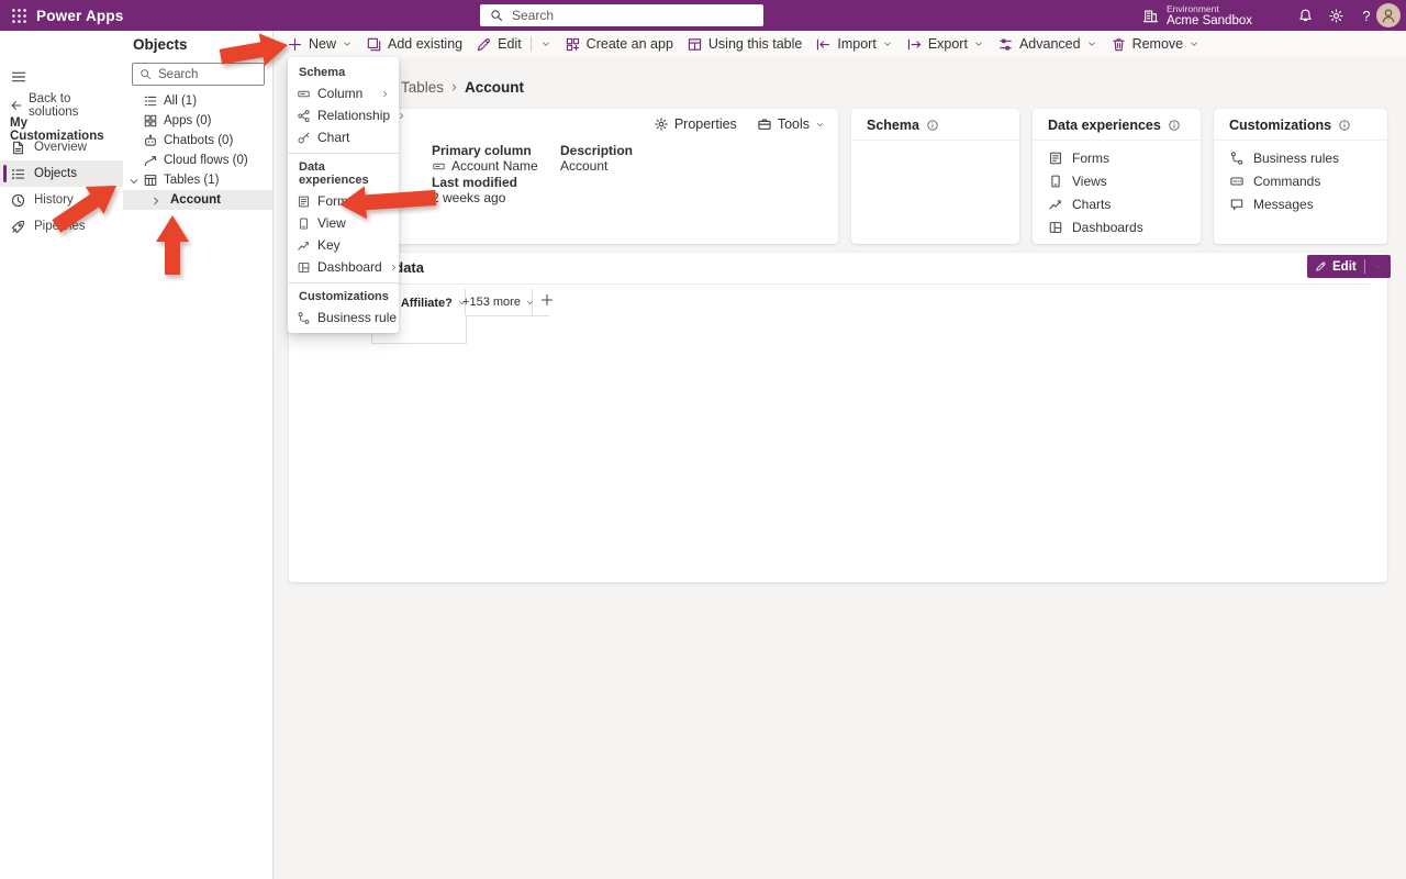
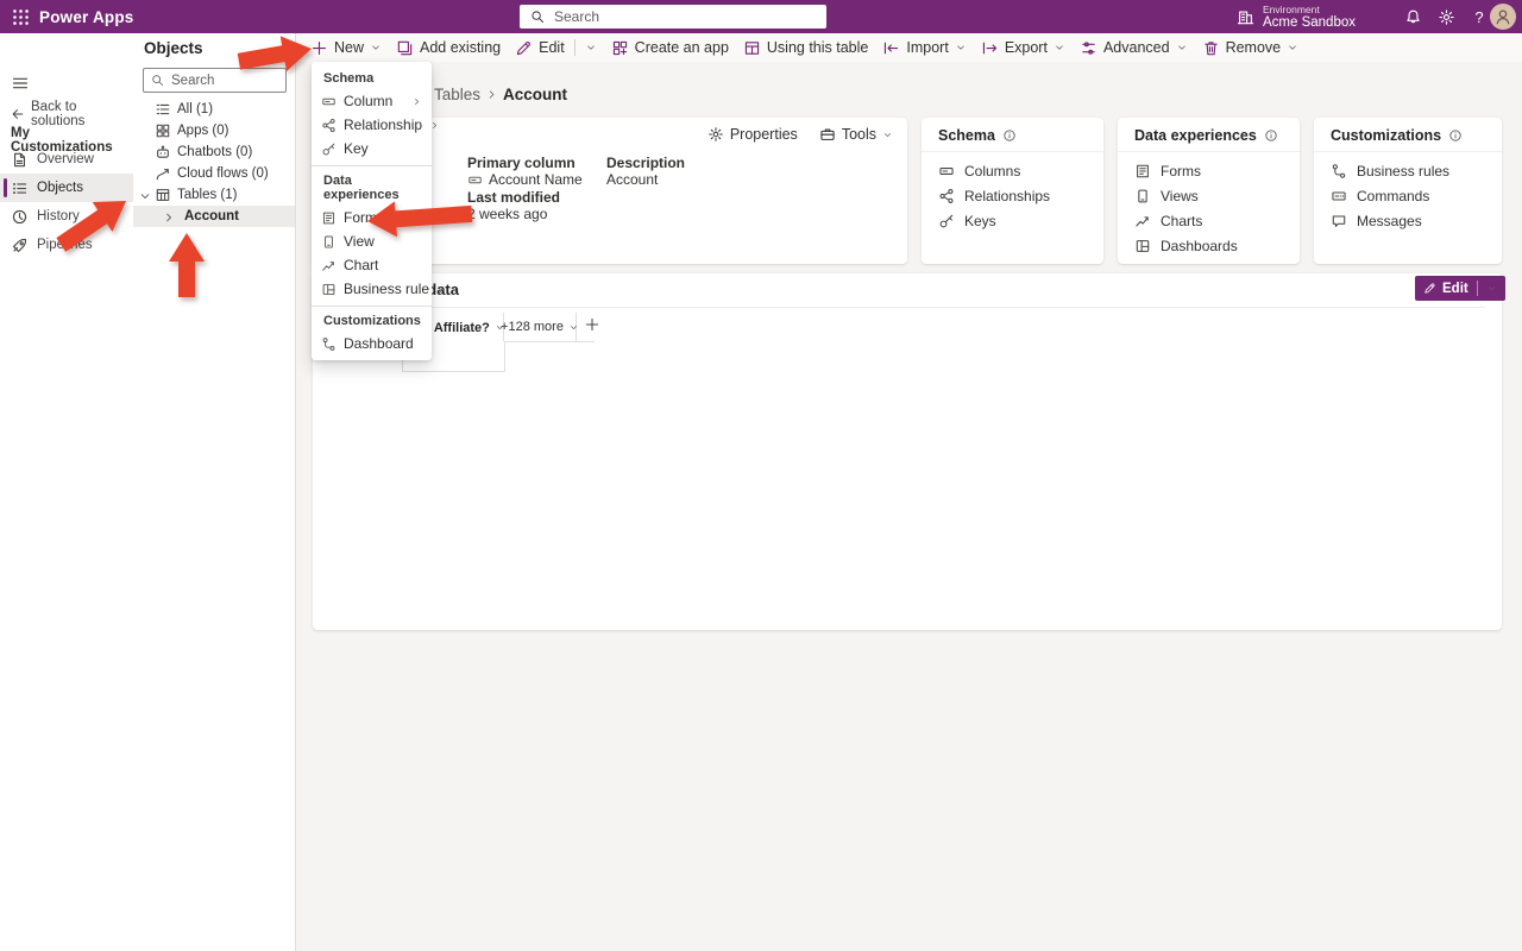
  Power Apps
  Search
  Environment
  Acme Sandbox
  ?
  Back to solutions
  My Customizations
  Overview
  Objects
  History
  Objects
  Search
  All (1)
  Apps (0)
  Chatbots (0)
  Cloud flows (0)
  Tables (1)
  Account
  New
  Add existing
  Edit
  Create an app
  Using this table
  Import
  Export
  Advanced
  Remove
  Tables
  Account
  Properties
  Tools
  Primary column
  Account Name
  Description
  Account
  Last modified
  weeks ago
  Edit
  Affiliate?
- +153 more
+ +128 more
  Schema
  Column
  Relationship
- Chart
+ Key
  Data experiences
  Form
  View
- Key
+ Chart
- Dashboard
+ Business rule
  Customizations
- Business rule
+ Dashboard
  Schema
+ Columns
+ Relationships
+ Keys
  Data experiences
  Forms
  Views
  Charts
  Dashboards
  Customizations
  Business rules
  Commands
  Messages
